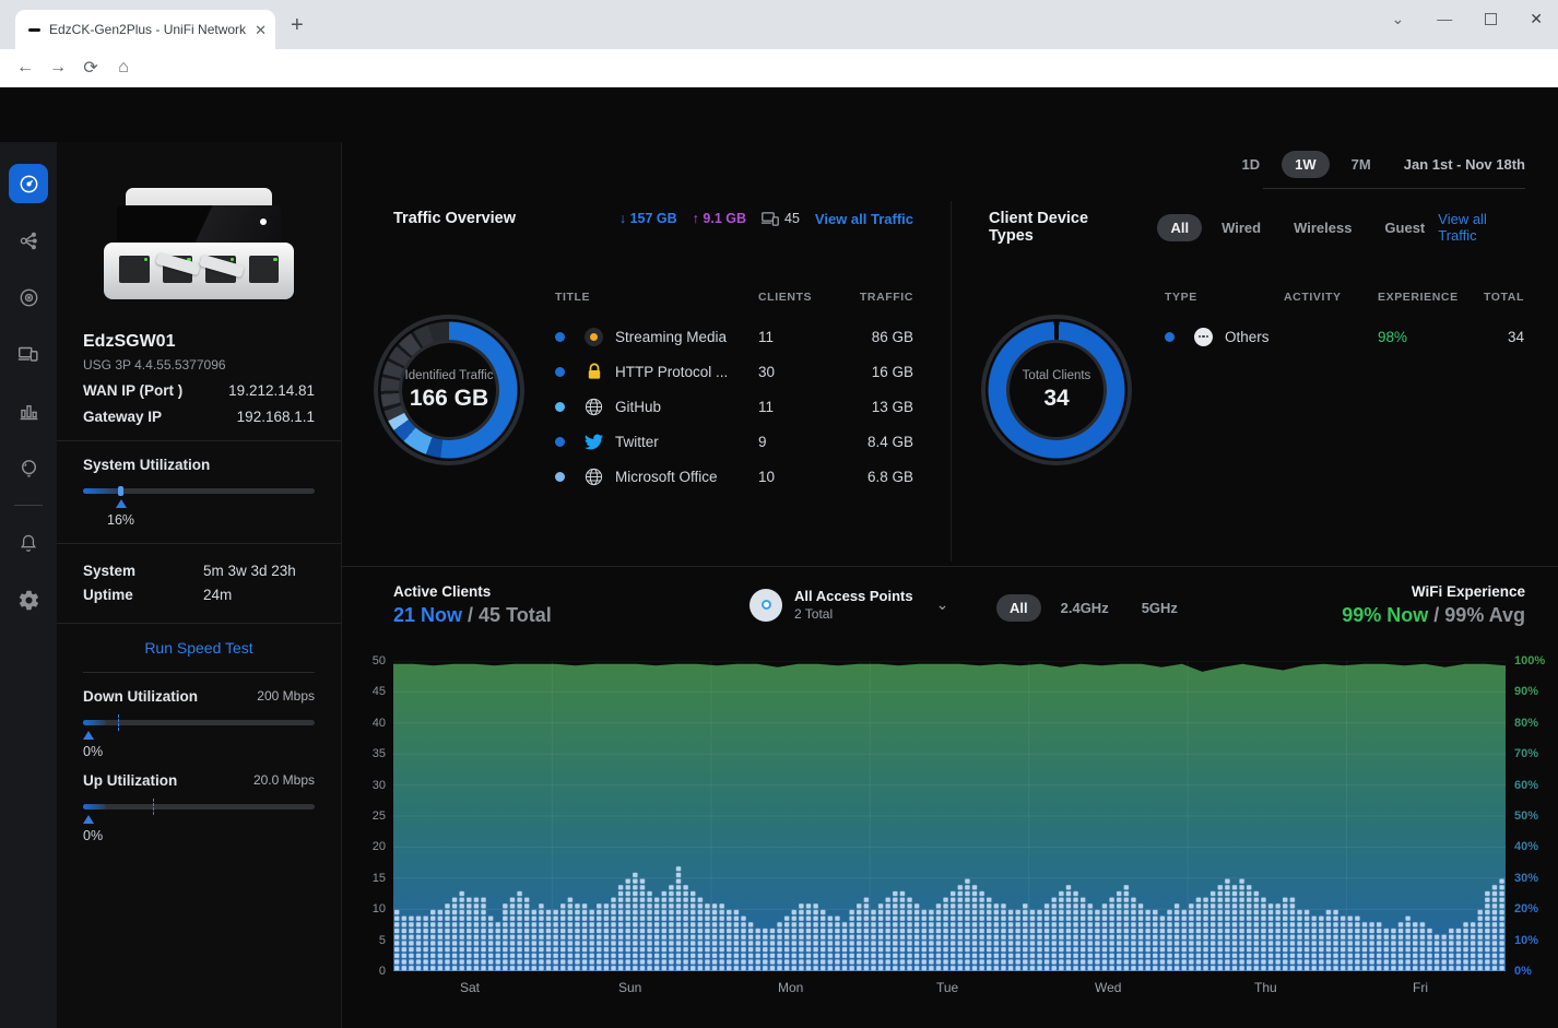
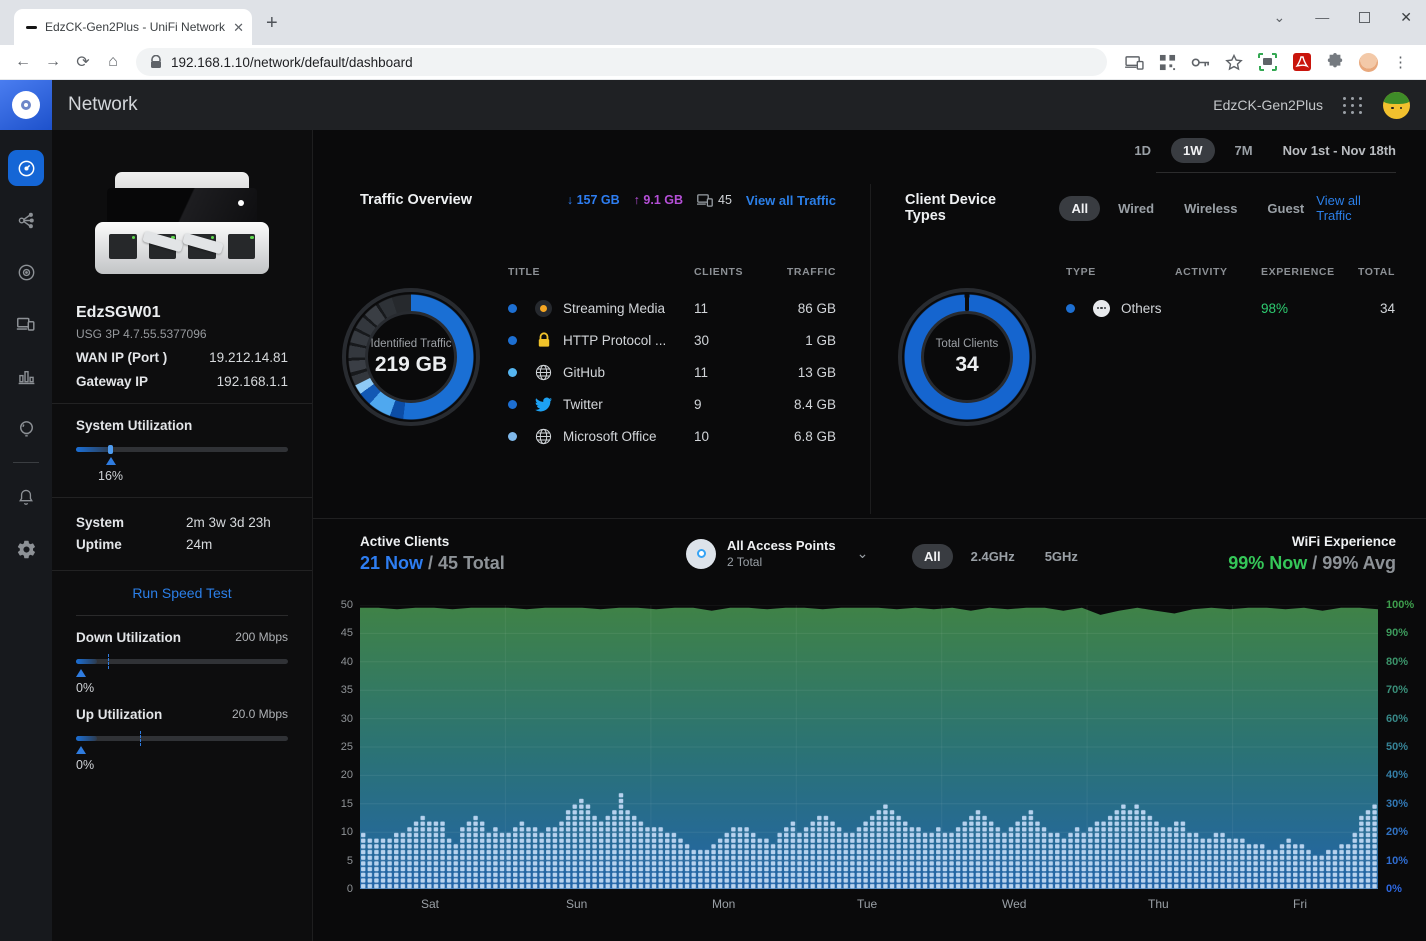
  EdzCK-Gen2Plus - UniFi Network
  ✕
  +
  ⌄
  —
  ✕
  ←
  →
  ⟳
  ⌂
+ 192.168.1.10/network/default/dashboard
+ ⋮
+ Network
+ EdzCK-Gen2Plus
  EdzSGW01
- USG 3P 4.4.55.5377096
+ USG 3P 4.7.55.5377096
  WAN IP (Port )
  19.212.14.81
  Gateway IP
  192.168.1.1
  System Utilization
  16%
  System
  Uptime
- 5m 3w 3d 23h
+ 2m 3w 3d 23h
  24m
  Run Speed Test
  Down Utilization
  200 Mbps
  0%
  Up Utilization
  20.0 Mbps
  0%
  1D
  1W
  7M
- Jan 1st - Nov 18th
+ Nov 1st - Nov 18th
  Traffic Overview
  ↓ 157 GB
  ↑ 9.1 GB
  45
  View all Traffic
  TITLE
  CLIENTS
  TRAFFIC
  Streaming Media
  11
  86 GB
  HTTP Protocol ...
  30
- 16 GB
+ 1 GB
  GitHub
  11
  13 GB
  Twitter
  9
  8.4 GB
  Microsoft Office
  10
  6.8 GB
  Identified Traffic
- 166 GB
+ 219 GB
  Client Device Types
  All
  Wired
  Wireless
  Guest
  View all Traffic
  TYPE
  ACTIVITY
  EXPERIENCE
  TOTAL
  Others
  98%
  34
  Total Clients
  34
  Active Clients
  21 Now / 45 Total
  All Access Points
  2 Total
  ⌄
  All
  2.4GHz
  5GHz
  WiFi Experience
  99% Now / 99% Avg
  0
  5
  10
  15
  20
  25
  30
  35
  40
  45
  50
  0%
  10%
  20%
  30%
  40%
  50%
  60%
  70%
  80%
  90%
  100%
  Sat
  Sun
  Mon
  Tue
  Wed
  Thu
  Fri
